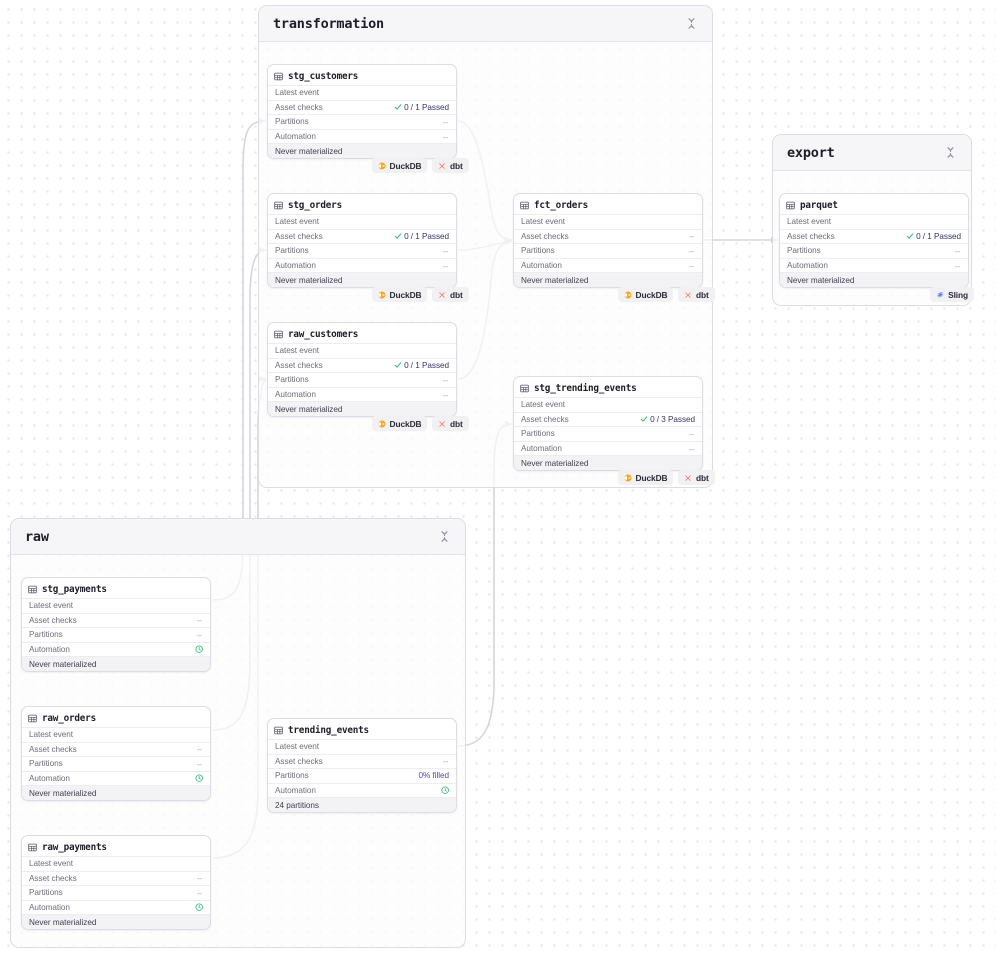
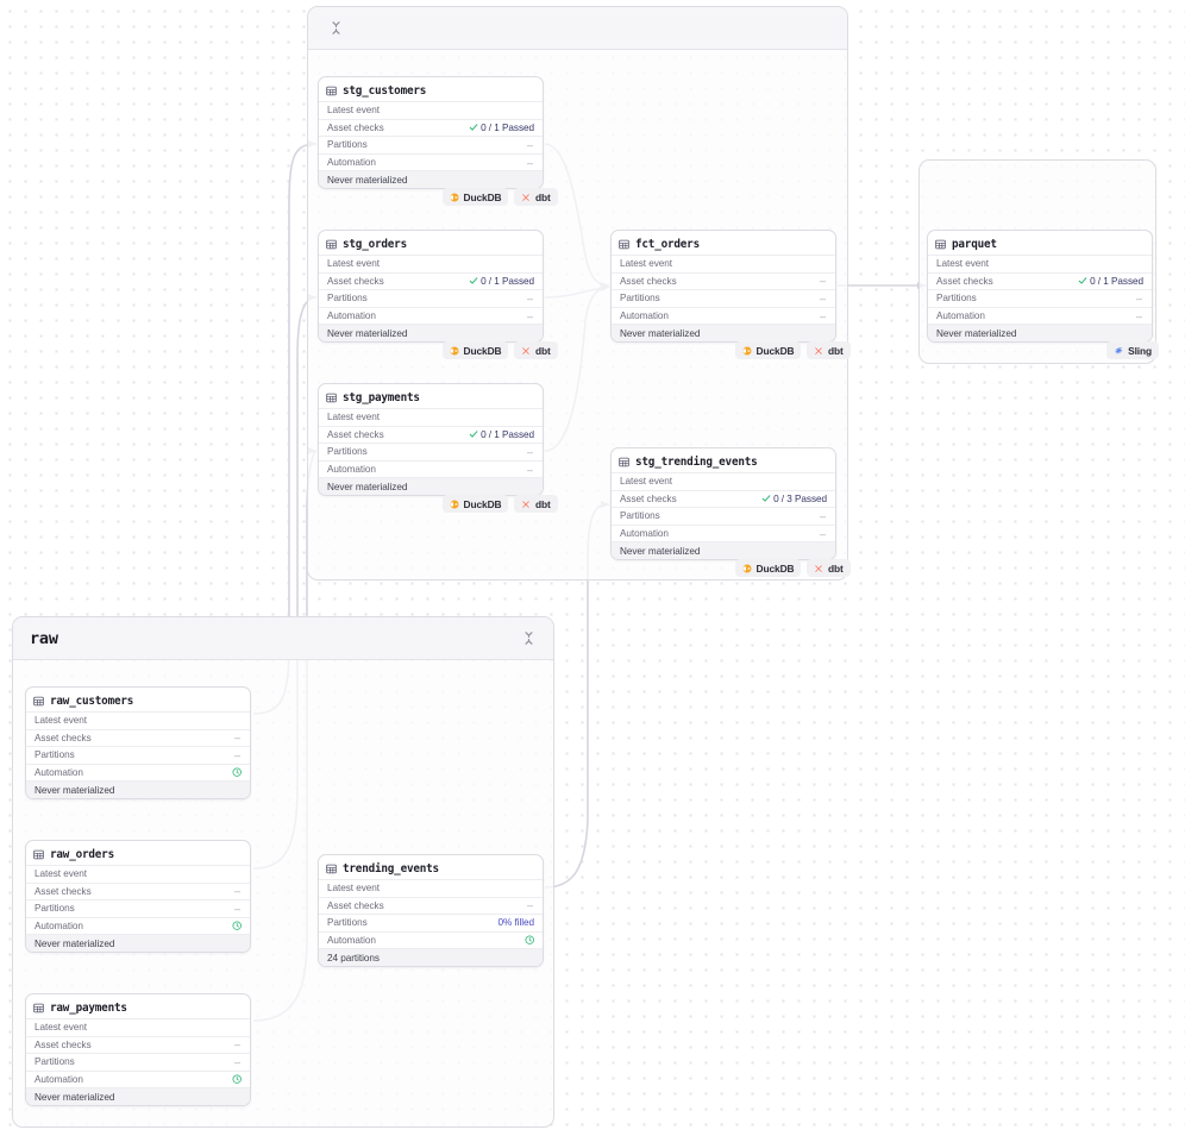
- transformation
- export
  raw
  stg_customers
  Latest event
  Asset checks
  0 / 1 Passed
  Partitions
  –
  Automation
  –
  Never materialized
  stg_orders
  Latest event
  Asset checks
  0 / 1 Passed
  Partitions
  –
  Automation
  –
  Never materialized
- raw_customers
+ stg_payments
  Latest event
  Asset checks
  0 / 1 Passed
  Partitions
  –
  Automation
  –
  Never materialized
  fct_orders
  Latest event
  Asset checks
  –
  Partitions
  –
  Automation
  –
  Never materialized
  stg_trending_events
  Latest event
  Asset checks
  0 / 3 Passed
  Partitions
  –
  Automation
  –
  Never materialized
  parquet
  Latest event
  Asset checks
  0 / 1 Passed
  Partitions
  –
  Automation
  –
  Never materialized
- stg_payments
+ raw_customers
  Latest event
  Asset checks
  –
  Partitions
  –
  Automation
  Never materialized
  raw_orders
  Latest event
  Asset checks
  –
  Partitions
  –
  Automation
  Never materialized
  raw_payments
  Latest event
  Asset checks
  –
  Partitions
  –
  Automation
  Never materialized
  trending_events
  Latest event
  Asset checks
  –
  Partitions
  0% filled
  Automation
  24 partitions
  DuckDB
  dbt
  DuckDB
  dbt
  DuckDB
  dbt
  DuckDB
  dbt
  DuckDB
  dbt
  Sling
